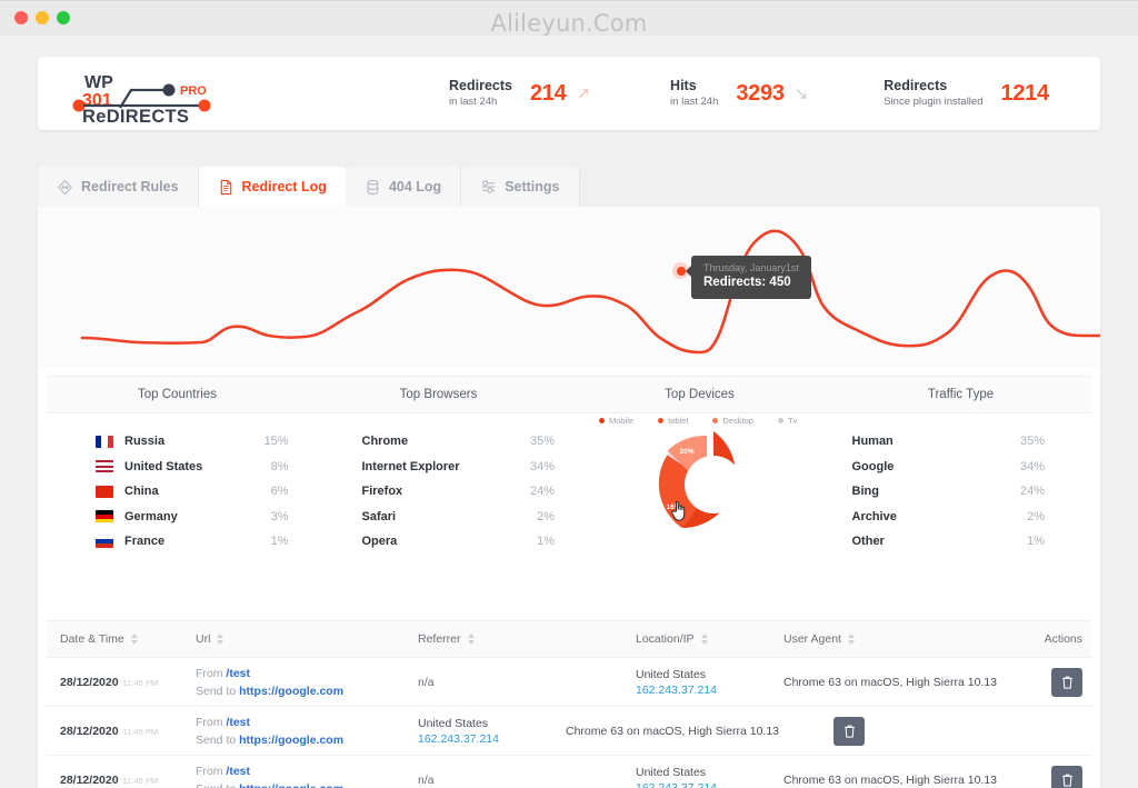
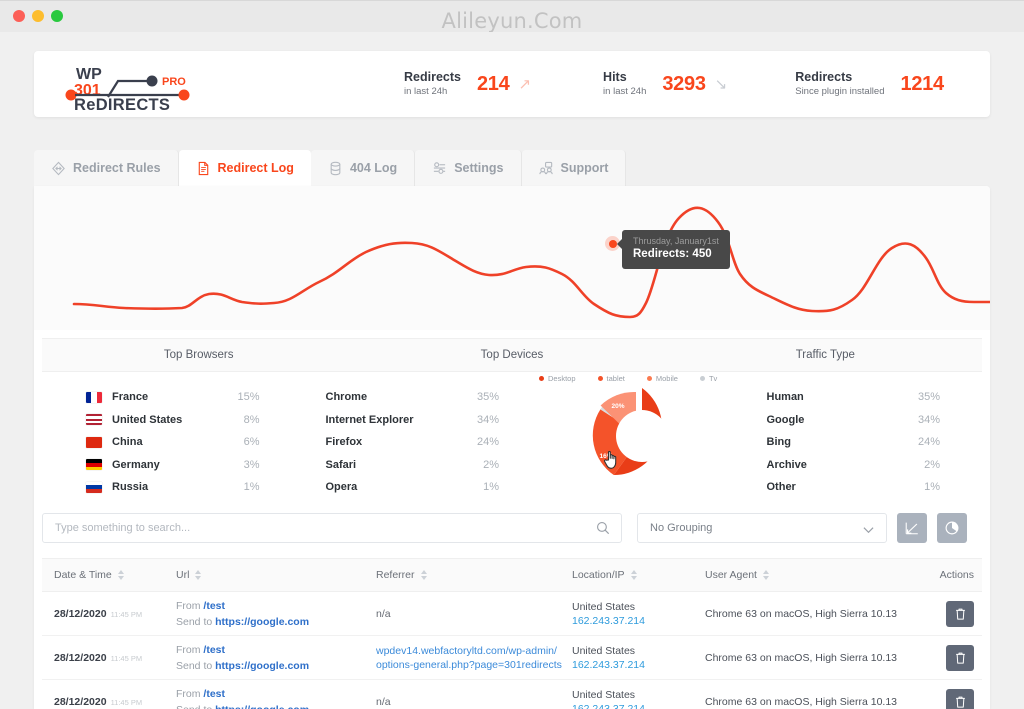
  Alileyun.Com
  WP
  301
  PRO
  ReDIRECTS
  Redirects
  in last 24h
  214
  ↗
  Hits
  in last 24h
  3293
  ↘
  Redirects
  Since plugin installed
  1214
  Redirect Rules
  Redirect Log
  404 Log
  Settings
+ Support
  Thrusday, January1st
  Redirects: 450
- Top Countries
  Top Browsers
  Top Devices
  Traffic Type
- Russia
+ France
  15%
  United States
  8%
  China
  6%
  Germany
  3%
- France
+ Russia
  1%
  Chrome
  35%
  Internet Explorer
  34%
  Firefox
  24%
  Safari
  2%
  Opera
  1%
- Mobile
+ Desktop
  tablet
- Desktop
+ Mobile
  Tv
  Human
  35%
  Google
  34%
  Bing
  24%
  Archive
  2%
  Other
  1%
+ Type something to search...
+ No Grouping
  Date & Time
  Url
  Referrer
  Location/IP
  User Agent
  Actions
  28/12/2020 11:45 PM
  From /test
  Send to https://google.com
  n/a
  United States
  162.243.37.214
  Chrome 63 on macOS, High Sierra 10.13
  28/12/2020 11:45 PM
  From /test
  Send to https://google.com
+ wpdev14.webfactoryltd.com/wp-admin/options-general.php?page=301redirects
  United States
  162.243.37.214
  Chrome 63 on macOS, High Sierra 10.13
  28/12/2020 11:45 PM
  From /test
  n/a
  United States
  Chrome 63 on macOS, High Sierra 10.13
